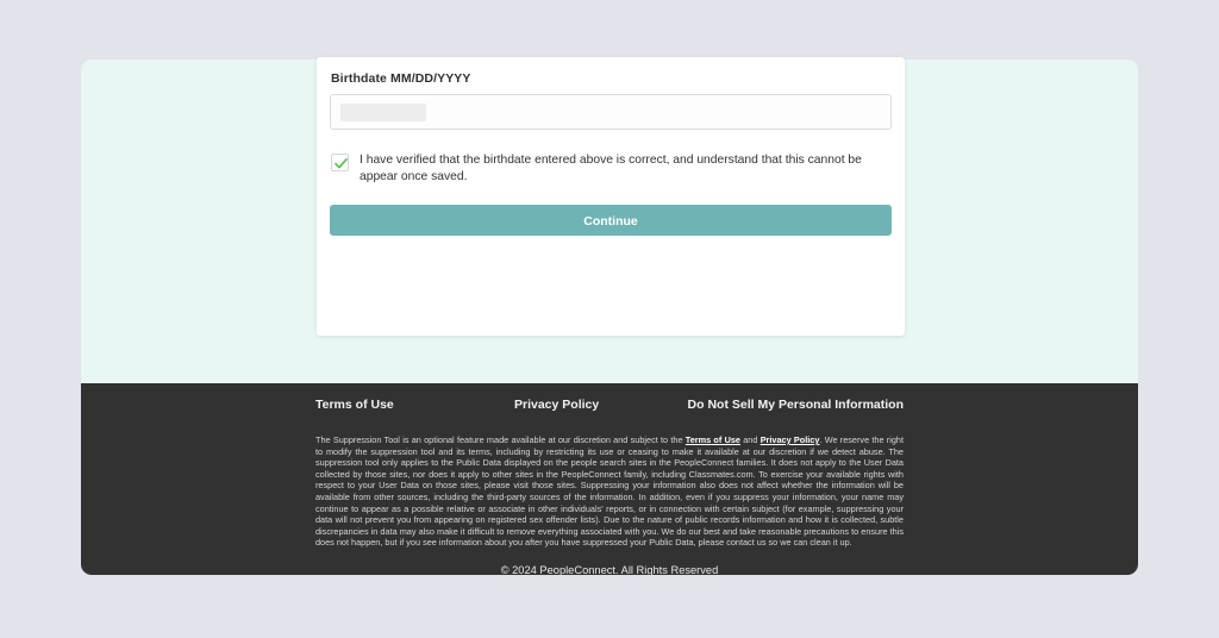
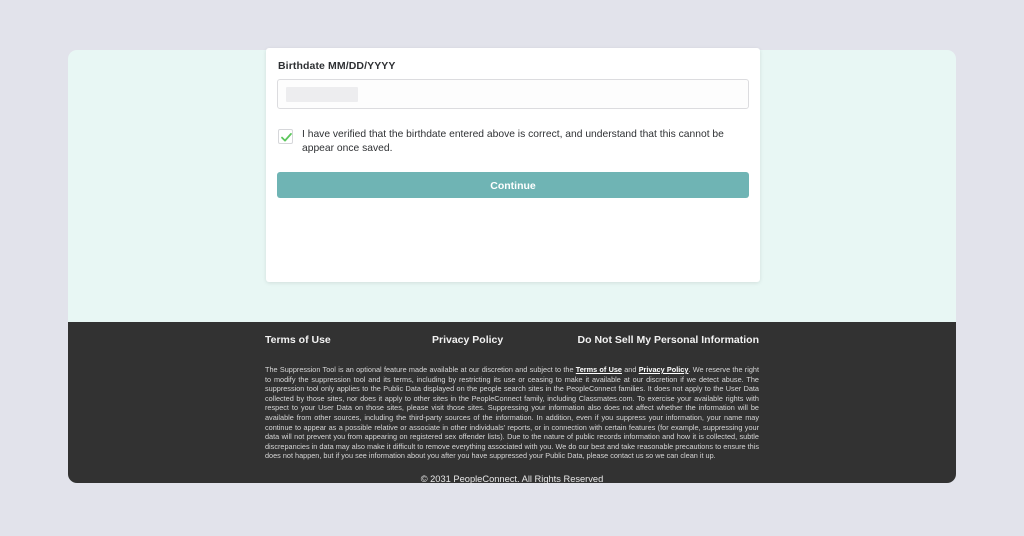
  Birthdate MM/DD/YYYY
  I have verified that the birthdate entered above is correct, and understand that this cannot be appear once saved.
  Continue
  Terms of Use
  Privacy Policy
  Do Not Sell My Personal Information
- The Suppression Tool is an optional feature made available at our discretion and subject to the Terms of Use and Privacy Policy. We reserve the right to modify the suppression tool and its terms, including by restricting its use or ceasing to make it available at our discretion if we detect abuse. The suppression tool only applies to the Public Data displayed on the people search sites in the PeopleConnect families. It does not apply to the User Data collected by those sites, nor does it apply to other sites in the PeopleConnect family, including Classmates.com. To exercise your available rights with respect to your User Data on those sites, please visit those sites. Suppressing your information also does not affect whether the information will be available from other sources, including the third-party sources of the information. In addition, even if you suppress your information, your name may continue to appear as a possible relative or associate in other individuals' reports, or in connection with certain subject (for example, suppressing your data will not prevent you from appearing on registered sex offender lists). Due to the nature of public records information and how it is collected, subtle discrepancies in data may also make it difficult to remove everything associated with you. We do our best and take reasonable precautions to ensure this does not happen, but if you see information about you after you have suppressed your Public Data, please contact us so we can clean it up.
+ The Suppression Tool is an optional feature made available at our discretion and subject to the Terms of Use and Privacy Policy. We reserve the right to modify the suppression tool and its terms, including by restricting its use or ceasing to make it available at our discretion if we detect abuse. The suppression tool only applies to the Public Data displayed on the people search sites in the PeopleConnect families. It does not apply to the User Data collected by those sites, nor does it apply to other sites in the PeopleConnect family, including Classmates.com. To exercise your available rights with respect to your User Data on those sites, please visit those sites. Suppressing your information also does not affect whether the information will be available from other sources, including the third-party sources of the information. In addition, even if you suppress your information, your name may continue to appear as a possible relative or associate in other individuals' reports, or in connection with certain features (for example, suppressing your data will not prevent you from appearing on registered sex offender lists). Due to the nature of public records information and how it is collected, subtle discrepancies in data may also make it difficult to remove everything associated with you. We do our best and take reasonable precautions to ensure this does not happen, but if you see information about you after you have suppressed your Public Data, please contact us so we can clean it up.
- © 2024 PeopleConnect. All Rights Reserved
+ © 2031 PeopleConnect. All Rights Reserved
